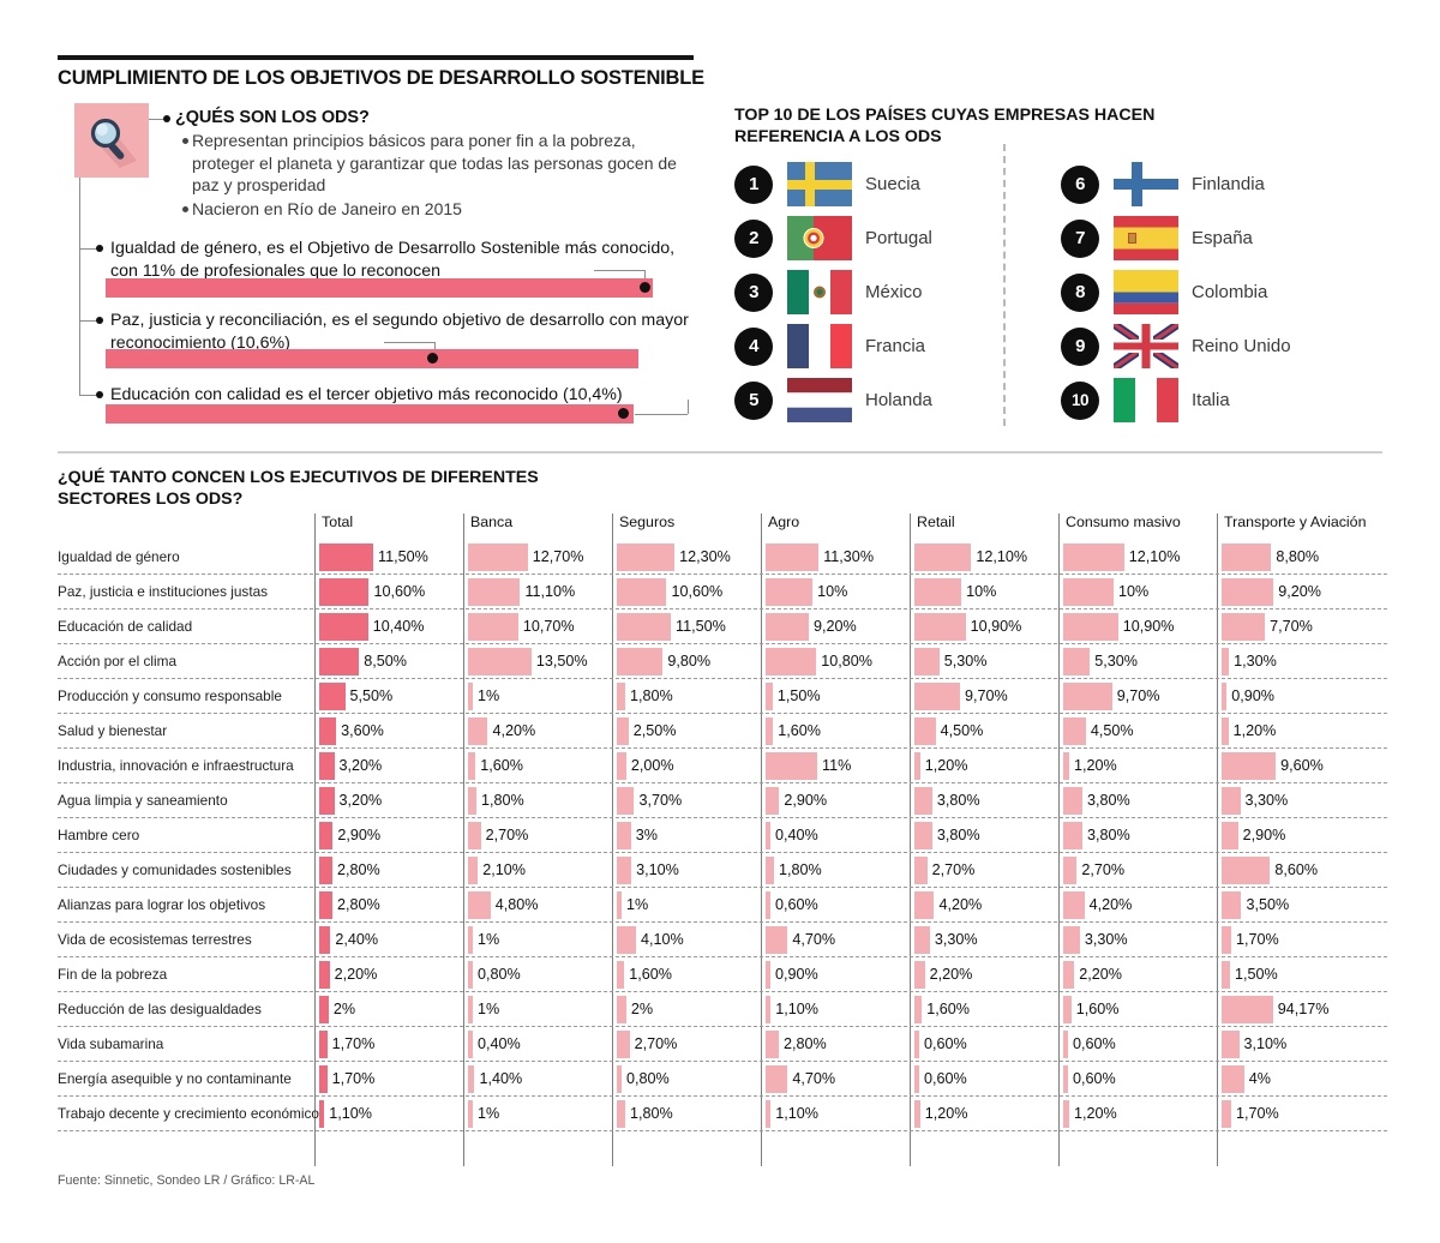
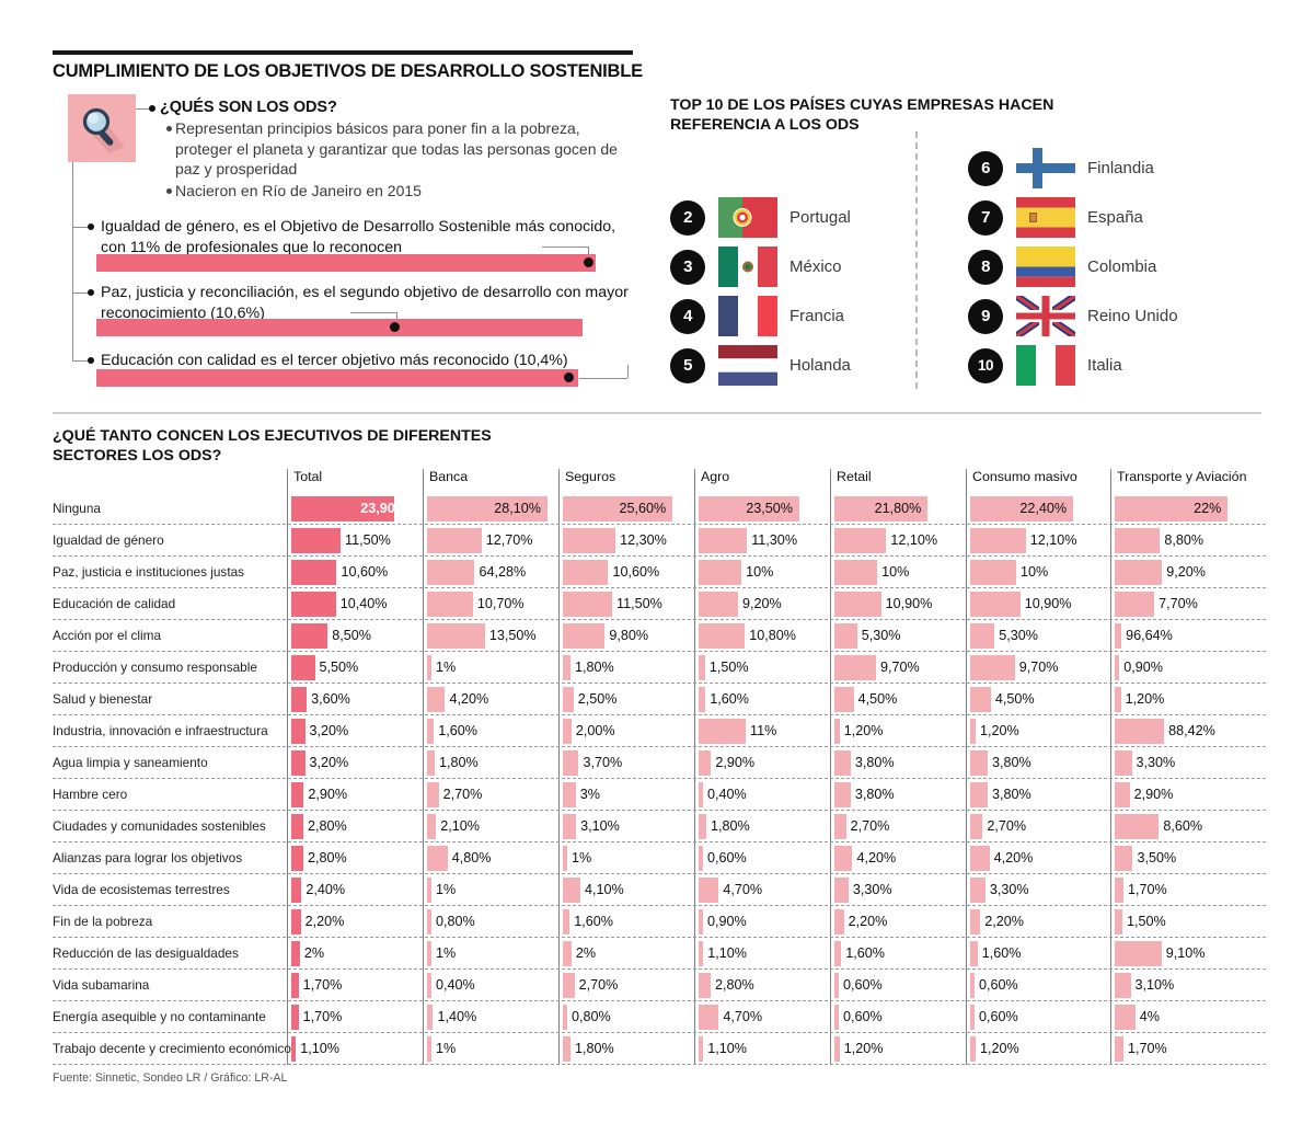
  CUMPLIMIENTO DE LOS OBJETIVOS DE DESARROLLO SOSTENIBLE
  ¿QUÉS SON LOS ODS?
  Representan principios básicos para poner fin a la pobreza, proteger el planeta y garantizar que todas las personas gocen de paz y prosperidad
  Nacieron en Río de Janeiro en 2015
  Igualdad de género, es el Objetivo de Desarrollo Sostenible más conocido, con 11% de profesionales que lo reconocen
  Paz, justicia y reconciliación, es el segundo objetivo de desarrollo con mayor reconocimiento (10,6%)
  Educación con calidad es el tercer objetivo más reconocido (10,4%)
  TOP 10 DE LOS PAÍSES CUYAS EMPRESAS HACEN REFERENCIA A LOS ODS
- 1
- Suecia
  2
  Portugal
  3
  México
  4
  Francia
  5
  Holanda
  6
  Finlandia
  7
  España
  8
  Colombia
  9
  Reino Unido
  10
  Italia
  ¿QUÉ TANTO CONCEN LOS EJECUTIVOS DE DIFERENTES SECTORES LOS ODS?
  Total
  Banca
  Seguros
  Agro
  Retail
  Consumo masivo
  Transporte y Aviación
+ Ninguna
+ 23,90%
+ 28,10%
+ 25,60%
+ 23,50%
+ 21,80%
+ 22,40%
+ 22%
  Igualdad de género
  11,50%
  12,70%
  12,30%
  11,30%
  12,10%
  12,10%
  8,80%
  Paz, justicia e instituciones justas
  10,60%
- 11,10%
+ 64,28%
  10,60%
  10%
  10%
  10%
  9,20%
  Educación de calidad
  10,40%
  10,70%
  11,50%
  9,20%
  10,90%
  10,90%
  7,70%
  Acción por el clima
  8,50%
  13,50%
  9,80%
  10,80%
  5,30%
  5,30%
- 1,30%
+ 96,64%
  Producción y consumo responsable
  5,50%
  1%
  1,80%
  1,50%
  9,70%
  9,70%
  0,90%
  Salud y bienestar
  3,60%
  4,20%
  2,50%
  1,60%
  4,50%
  4,50%
  1,20%
  Industria, innovación e infraestructura
  3,20%
  1,60%
  2,00%
  11%
  1,20%
  1,20%
- 9,60%
+ 88,42%
  Agua limpia y saneamiento
  3,20%
  1,80%
  3,70%
  2,90%
  3,80%
  3,80%
  3,30%
  Hambre cero
  2,90%
  2,70%
  3%
  0,40%
  3,80%
  3,80%
  2,90%
  Ciudades y comunidades sostenibles
  2,80%
  2,10%
  3,10%
  1,80%
  2,70%
  2,70%
  8,60%
  Alianzas para lograr los objetivos
  2,80%
  4,80%
  1%
  0,60%
  4,20%
  4,20%
  3,50%
  Vida de ecosistemas terrestres
  2,40%
  1%
  4,10%
  4,70%
  3,30%
  3,30%
  1,70%
  Fin de la pobreza
  2,20%
  0,80%
  1,60%
  0,90%
  2,20%
  2,20%
  1,50%
  Reducción de las desigualdades
  2%
  1%
  2%
  1,10%
  1,60%
  1,60%
- 94,17%
+ 9,10%
  Vida subamarina
  1,70%
  0,40%
  2,70%
  2,80%
  0,60%
  0,60%
  3,10%
  Energía asequible y no contaminante
  1,70%
  1,40%
  0,80%
  4,70%
  0,60%
  0,60%
  4%
  Trabajo decente y crecimiento económico
  1,10%
  1%
  1,80%
  1,10%
  1,20%
  1,20%
  1,70%
  Fuente: Sinnetic, Sondeo LR / Gráfico: LR-AL
